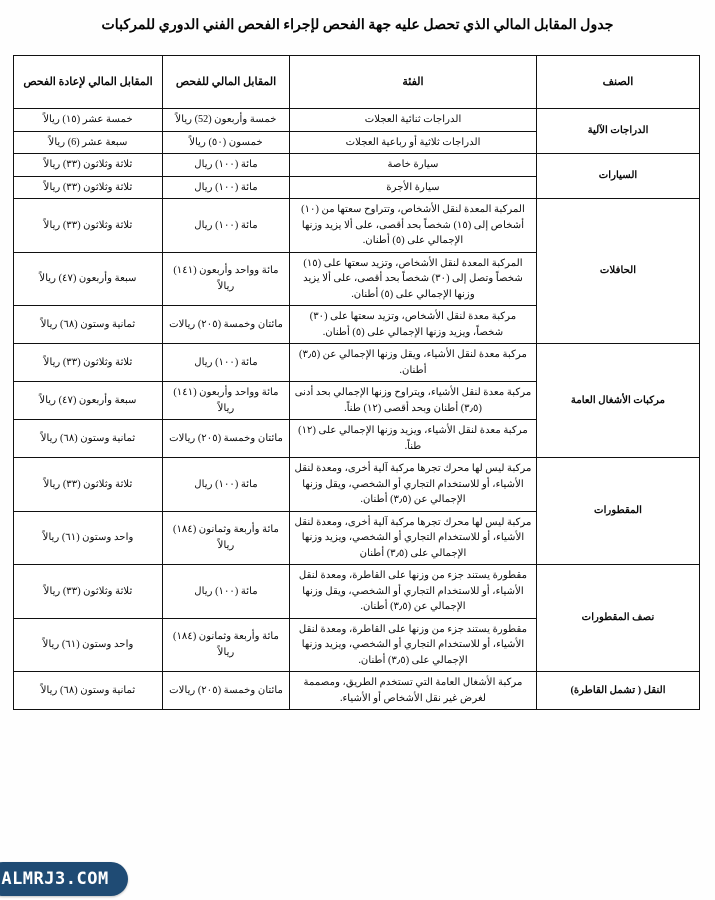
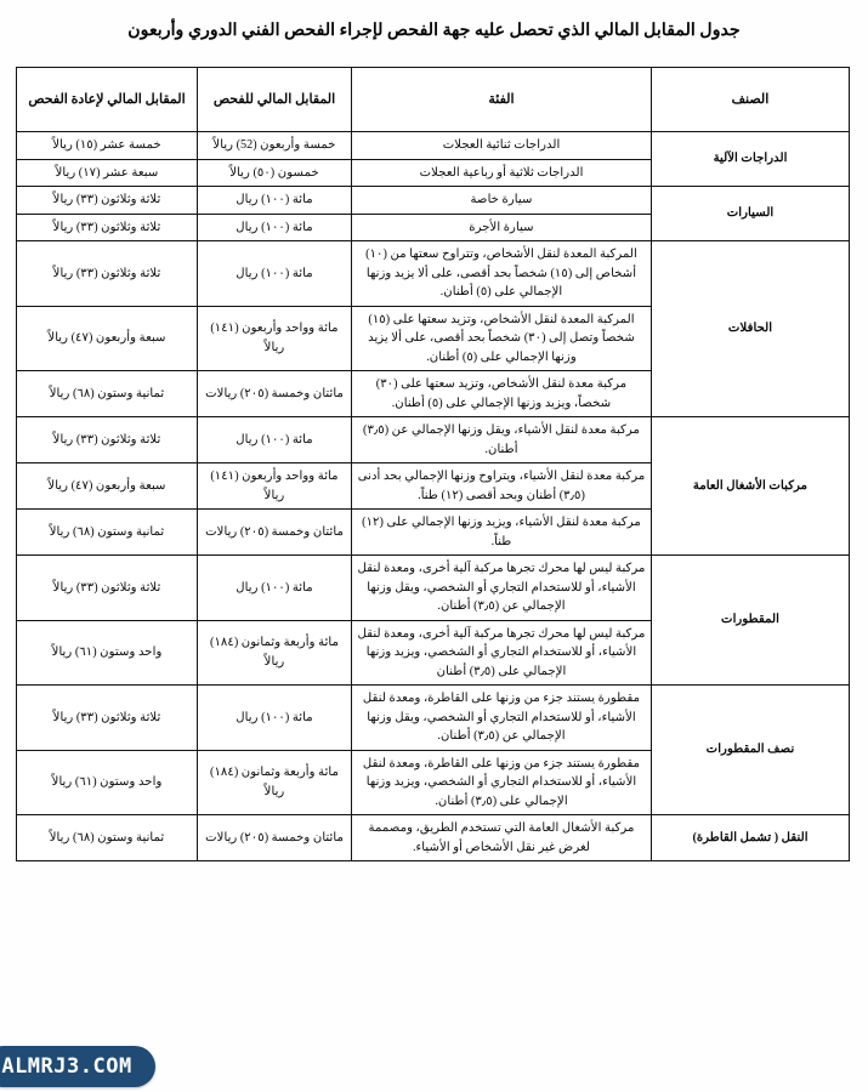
- جدول المقابل المالي الذي تحصل عليه جهة الفحص لإجراء الفحص الفني الدوري للمركبات
+ جدول المقابل المالي الذي تحصل عليه جهة الفحص لإجراء الفحص الفني الدوري وأربعون
  الصنف	الفئة	المقابل المالي للفحص	المقابل المالي لإعادة الفحص
  الدراجات الآلية	الدراجات ثنائية العجلات	خمسة وأربعون (52) ريالاً	خمسة عشر (١٥) ريالاً
- الدراجات ثلاثية أو رباعية العجلات	خمسون (٥٠) ريالاً	سبعة عشر (6) ريالاً
+ الدراجات ثلاثية أو رباعية العجلات	خمسون (٥٠) ريالاً	سبعة عشر (١٧) ريالاً
  السيارات	سيارة خاصة	مائة (١٠٠) ريال	ثلاثة وثلاثون (٣٣) ريالاً
  سيارة الأجرة	مائة (١٠٠) ريال	ثلاثة وثلاثون (٣٣) ريالاً
  الحافلات	المركبة المعدة لنقل الأشخاص، وتتراوح سعتها من (١٠) أشخاص إلى (١٥) شخصاً بحد أقصى، على ألا يزيد وزنها الإجمالي على (٥) أطنان.	مائة (١٠٠) ريال	ثلاثة وثلاثون (٣٣) ريالاً
  المركبة المعدة لنقل الأشخاص، وتزيد سعتها على (١٥) شخصاً وتصل إلى (٣٠) شخصاً بحد أقصى، على ألا يزيد وزنها الإجمالي على (٥) أطنان.	مائة وواحد وأربعون (١٤١) ريالاً	سبعة وأربعون (٤٧) ريالاً
  مركبة معدة لنقل الأشخاص، وتزيد سعتها على (٣٠) شخصاً، ويزيد وزنها الإجمالي على (٥) أطنان.	مائتان وخمسة (٢٠٥) ريالات	ثمانية وستون (٦٨) ريالاً
  مركبات الأشغال العامة	مركبة معدة لنقل الأشياء، ويقل وزنها الإجمالي عن (٣٫٥) أطنان.	مائة (١٠٠) ريال	ثلاثة وثلاثون (٣٣) ريالاً
  مركبة معدة لنقل الأشياء، ويتراوح وزنها الإجمالي بحد أدنى (٣٫٥) أطنان وبحد أقصى (١٢) طناً.	مائة وواحد وأربعون (١٤١) ريالاً	سبعة وأربعون (٤٧) ريالاً
  مركبة معدة لنقل الأشياء، ويزيد وزنها الإجمالي على (١٢) طناً.	مائتان وخمسة (٢٠٥) ريالات	ثمانية وستون (٦٨) ريالاً
  المقطورات	مركبة ليس لها محرك تجرها مركبة آلية أخرى، ومعدة لنقل الأشياء، أو للاستخدام التجاري أو الشخصي، ويقل وزنها الإجمالي عن (٣٫٥) أطنان.	مائة (١٠٠) ريال	ثلاثة وثلاثون (٣٣) ريالاً
  مركبة ليس لها محرك تجرها مركبة آلية أخرى، ومعدة لنقل الأشياء، أو للاستخدام التجاري أو الشخصي، ويزيد وزنها الإجمالي على (٣٫٥) أطنان	مائة وأربعة وثمانون (١٨٤) ريالاً	واحد وستون (٦١) ريالاً
  نصف المقطورات	مقطورة يستند جزء من وزنها على القاطرة، ومعدة لنقل الأشياء، أو للاستخدام التجاري أو الشخصي، ويقل وزنها الإجمالي عن (٣٫٥) أطنان.	مائة (١٠٠) ريال	ثلاثة وثلاثون (٣٣) ريالاً
  مقطورة يستند جزء من وزنها على القاطرة، ومعدة لنقل الأشياء، أو للاستخدام التجاري أو الشخصي، ويزيد وزنها الإجمالي على (٣٫٥) أطنان.	مائة وأربعة وثمانون (١٨٤) ريالاً	واحد وستون (٦١) ريالاً
  النقل ( تشمل القاطرة)	مركبة الأشغال العامة التي تستخدم الطريق، ومصممة لغرض غير نقل الأشخاص أو الأشياء.	مائتان وخمسة (٢٠٥) ريالات	ثمانية وستون (٦٨) ريالاً
  ALMRJ3.COM
